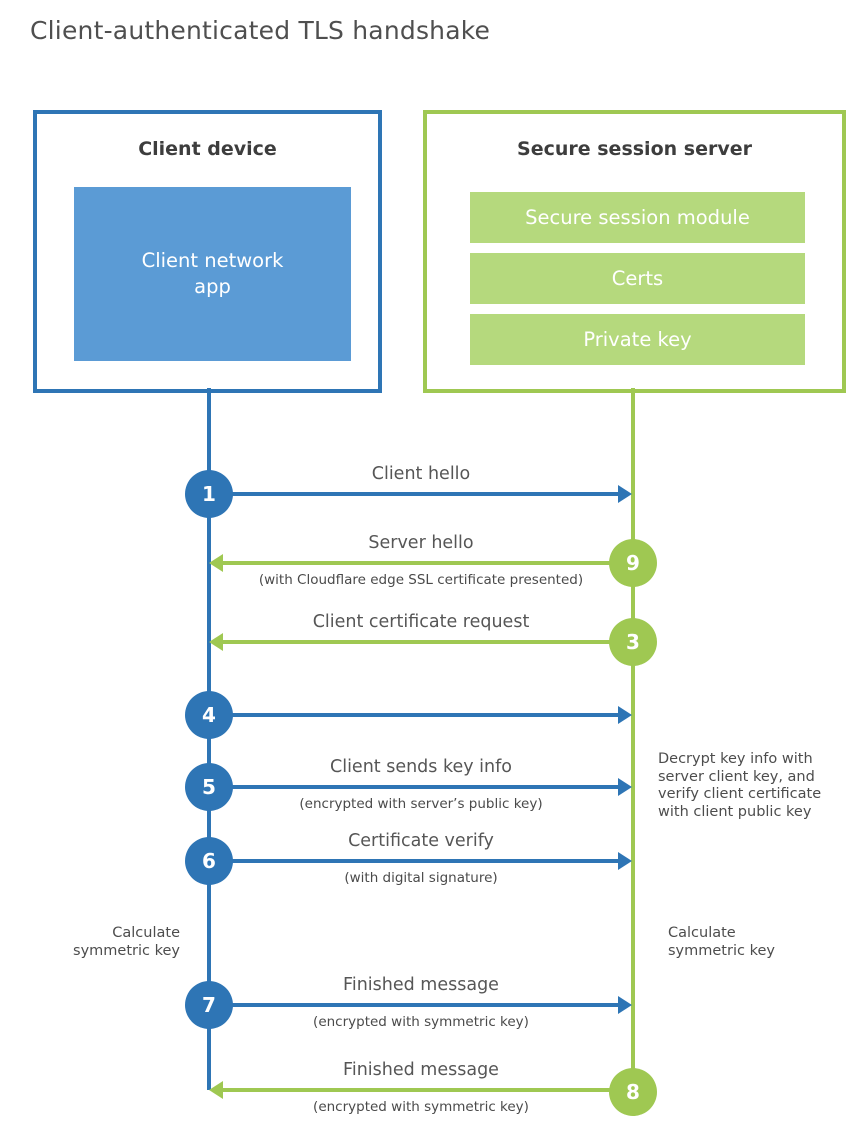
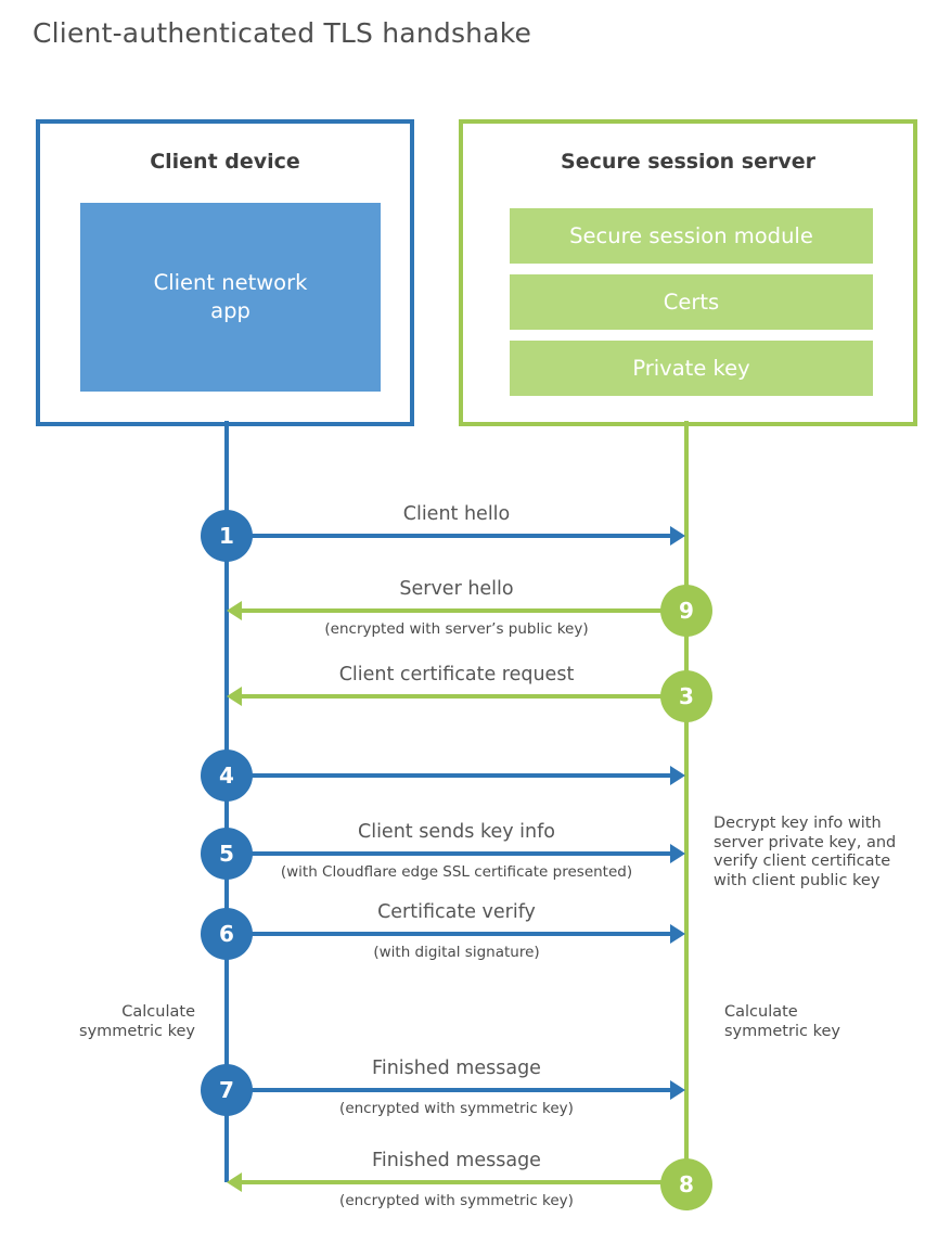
  Client-authenticated TLS handshake
  Client device
  Client network app
  Secure session server
  Secure session module
  Certs
  Private key
  1
  Client hello
  9
  Server hello
- (with Cloudflare edge SSL certificate presented)
+ (encrypted with server’s public key)
  3
  Client certificate request
  4
  5
  Client sends key info
- (encrypted with server’s public key)
+ (with Cloudflare edge SSL certificate presented)
  6
  Certificate verify
  (with digital signature)
  7
  Finished message
  (encrypted with symmetric key)
  8
  Finished message
  (encrypted with symmetric key)
- Decrypt key info with server client key, and verify client certificate with client public key
+ Decrypt key info with server private key, and verify client certificate with client public key
  Calculate symmetric key
  Calculate symmetric key
